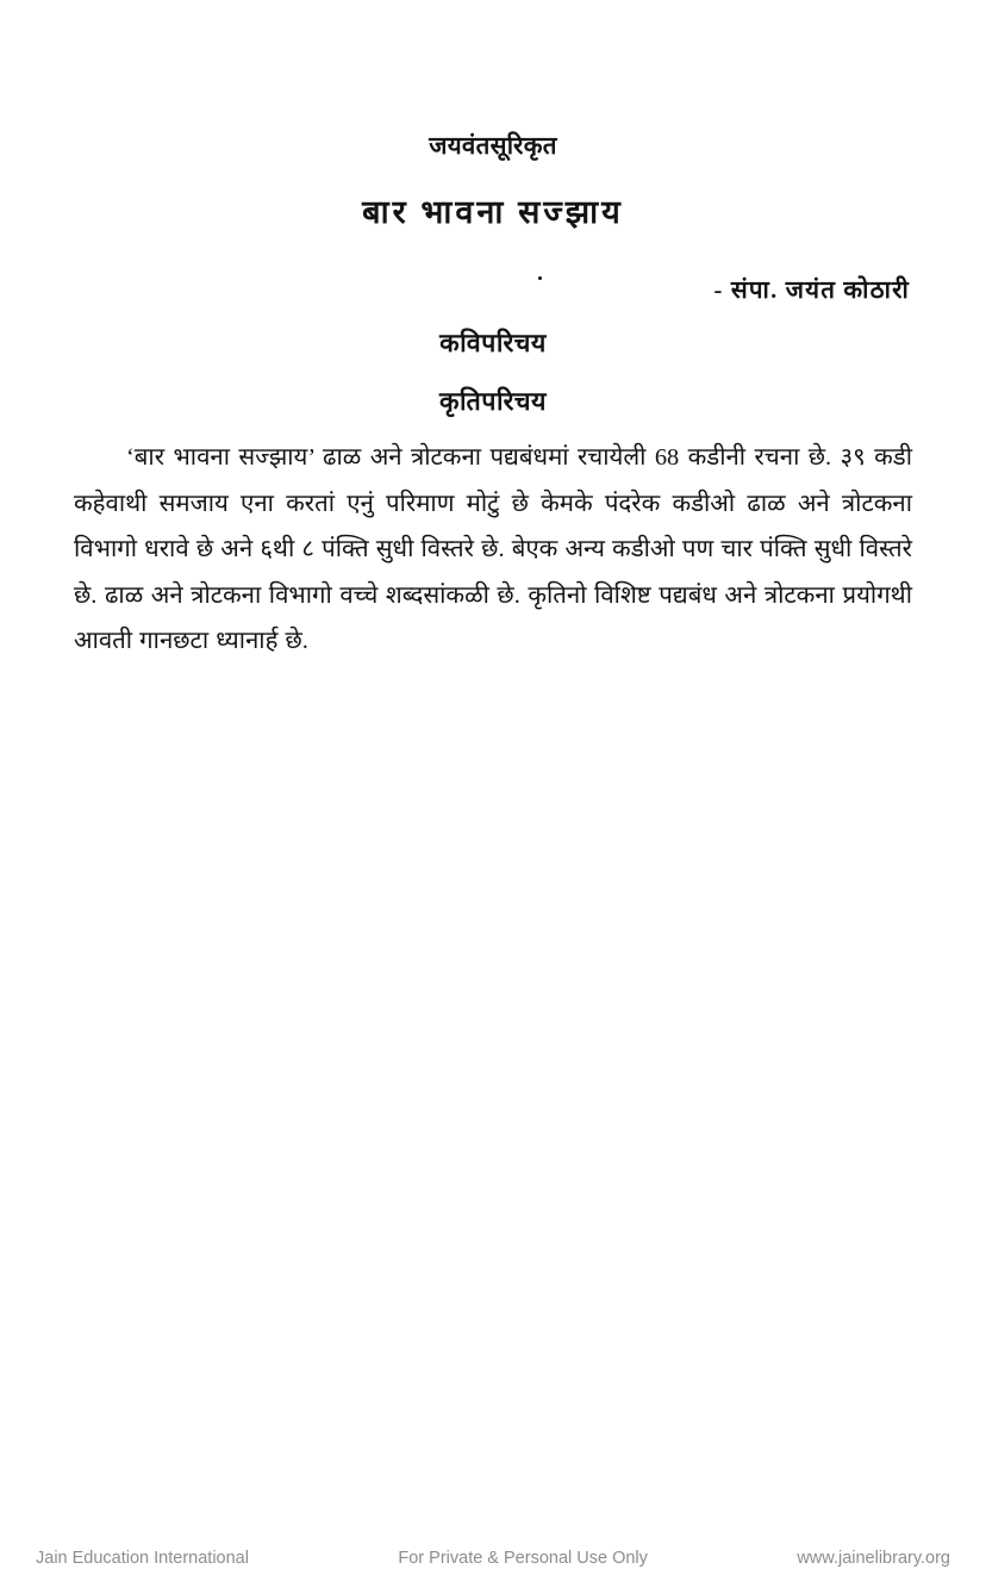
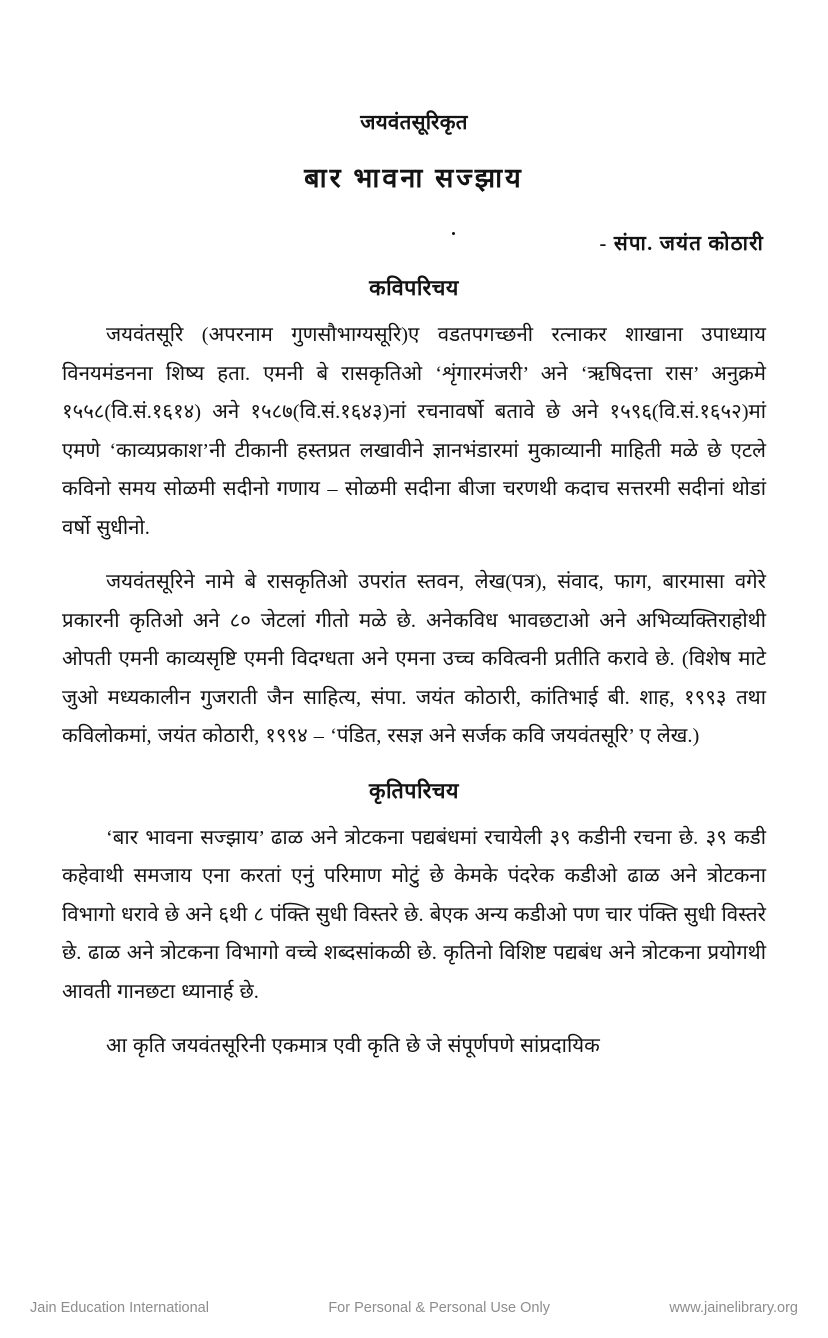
  जयवंतसूरिकृत
  बार भावना सज्झाय
  - संपा. जयंत कोठारी
  कविपरिचय
+ जयवंतसूरि (अपरनाम गुणसौभाग्यसूरि)ए वडतपगच्छनी रत्नाकर शाखाना उपाध्याय विनयमंडनना शिष्य हता. एमनी बे रासकृतिओ ‘शृंगारमंजरी’ अने ‘ऋषिदत्ता रास’ अनुक्रमे १५५८(वि.सं.१६१४) अने १५८७(वि.सं.१६४३)नां रचनावर्षो बतावे छे अने १५९६(वि.सं.१६५२)मां एमणे ‘काव्यप्रकाश’नी टीकानी हस्तप्रत लखावीने ज्ञानभंडारमां मुकाव्यानी माहिती मळे छे एटले कविनो समय सोळमी सदीनो गणाय – सोळमी सदीना बीजा चरणथी कदाच सत्तरमी सदीनां थोडां वर्षो सुधीनो.
+ जयवंतसूरिने नामे बे रासकृतिओ उपरांत स्तवन, लेख(पत्र), संवाद, फाग, बारमासा वगेरे प्रकारनी कृतिओ अने ८० जेटलां गीतो मळे छे. अनेकविध भावछटाओ अने अभिव्यक्तिराहोथी ओपती एमनी काव्यसृष्टि एमनी विदग्धता अने एमना उच्च कवित्वनी प्रतीति करावे छे. (विशेष माटे जुओ मध्यकालीन गुजराती जैन साहित्य, संपा. जयंत कोठारी, कांतिभाई बी. शाह, १९९३ तथा कविलोकमां, जयंत कोठारी, १९९४ – ‘पंडित, रसज्ञ अने सर्जक कवि जयवंतसूरि’ ए लेख.)
  कृतिपरिचय
- ‘बार भावना सज्झाय’ ढाळ अने त्रोटकना पद्यबंधमां रचायेली 68 कडीनी रचना छे. ३९ कडी कहेवाथी समजाय एना करतां एनुं परिमाण मोटुं छे केमके पंदरेक कडीओ ढाळ अने त्रोटकना विभागो धरावे छे अने ६थी ८ पंक्ति सुधी विस्तरे छे. बेएक अन्य कडीओ पण चार पंक्ति सुधी विस्तरे छे. ढाळ अने त्रोटकना विभागो वच्चे शब्दसांकळी छे. कृतिनो विशिष्ट पद्यबंध अने त्रोटकना प्रयोगथी आवती गानछटा ध्यानार्ह छे.
+ ‘बार भावना सज्झाय’ ढाळ अने त्रोटकना पद्यबंधमां रचायेली ३९ कडीनी रचना छे. ३९ कडी कहेवाथी समजाय एना करतां एनुं परिमाण मोटुं छे केमके पंदरेक कडीओ ढाळ अने त्रोटकना विभागो धरावे छे अने ६थी ८ पंक्ति सुधी विस्तरे छे. बेएक अन्य कडीओ पण चार पंक्ति सुधी विस्तरे छे. ढाळ अने त्रोटकना विभागो वच्चे शब्दसांकळी छे. कृतिनो विशिष्ट पद्यबंध अने त्रोटकना प्रयोगथी आवती गानछटा ध्यानार्ह छे.
+ आ कृति जयवंतसूरिनी एकमात्र एवी कृति छे जे संपूर्णपणे सांप्रदायिक
  Jain Education International
- For Private & Personal Use Only
+ For Personal & Personal Use Only
  www.jainelibrary.org
